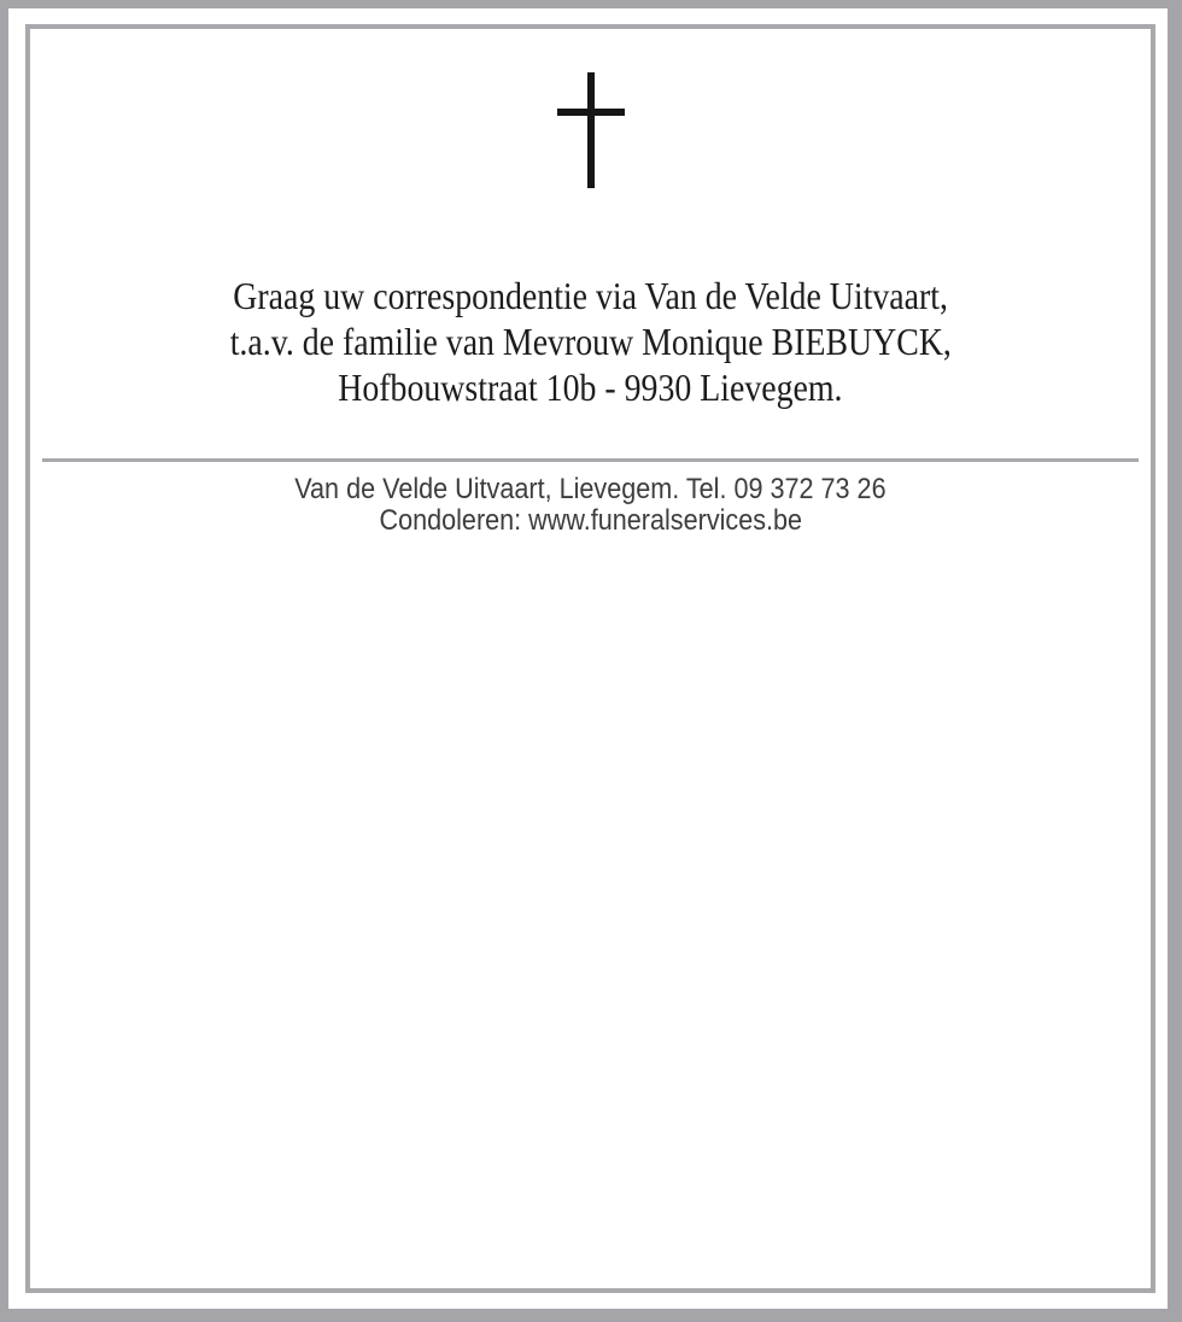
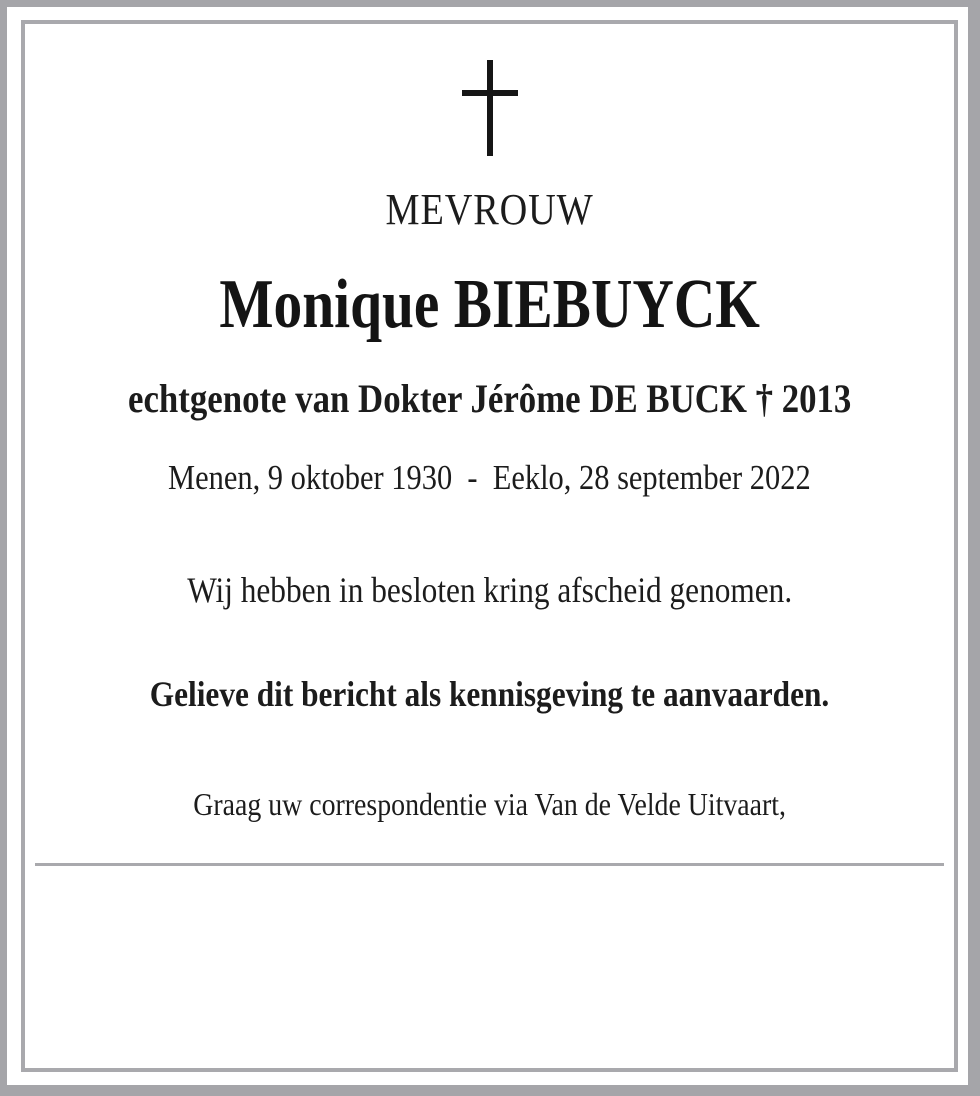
+ MEVROUW
+ Monique BIEBUYCK
+ echtgenote van Dokter Jérôme DE BUCK † 2013
+ Menen, 9 oktober 1930 - Eeklo, 28 september 2022
+ Wij hebben in besloten kring afscheid genomen.
+ Gelieve dit bericht als kennisgeving te aanvaarden.
  Graag uw correspondentie via Van de Velde Uitvaart,
- t.a.v. de familie van Mevrouw Monique BIEBUYCK,
- Hofbouwstraat 10b - 9930 Lievegem.
- Van de Velde Uitvaart, Lievegem. Tel. 09 372 73 26
- Condoleren: www.funeralservices.be
